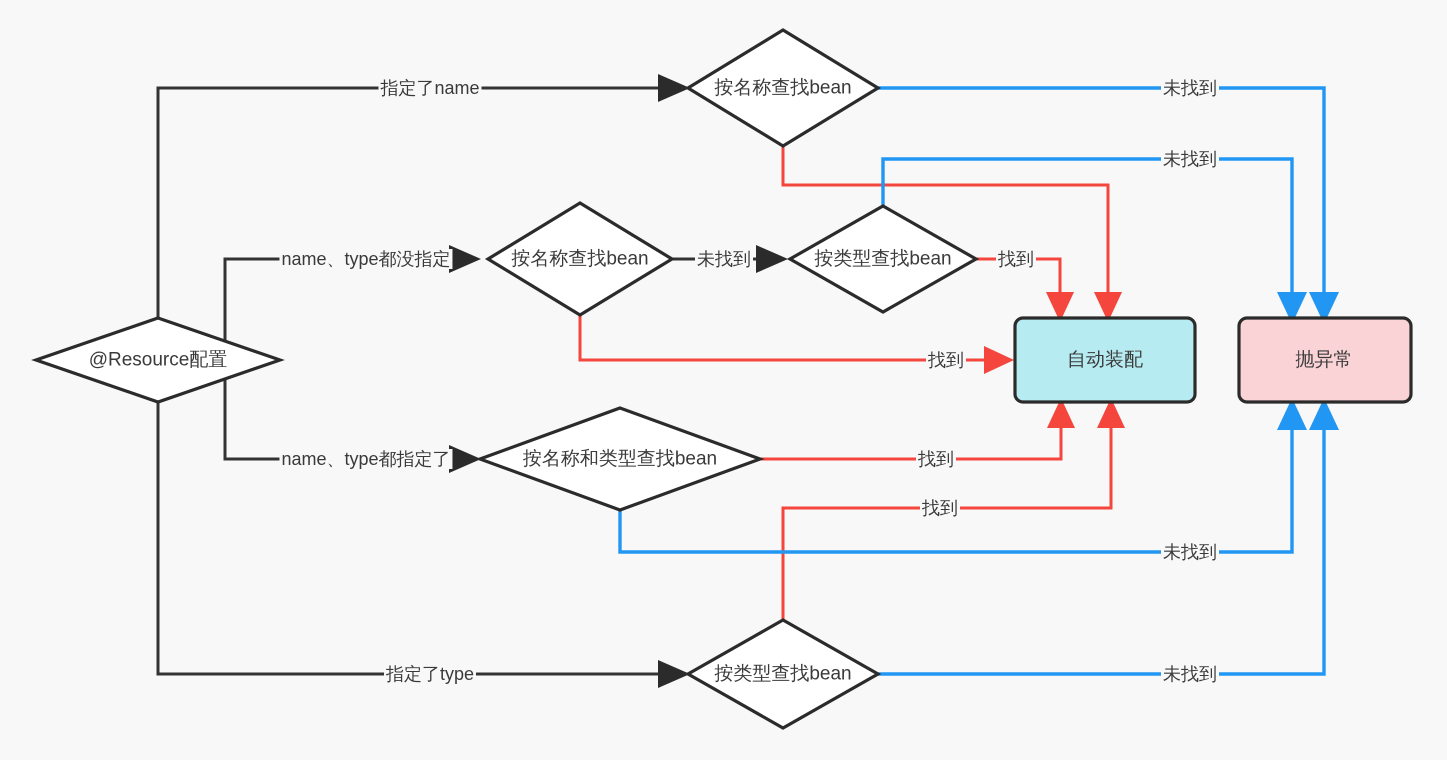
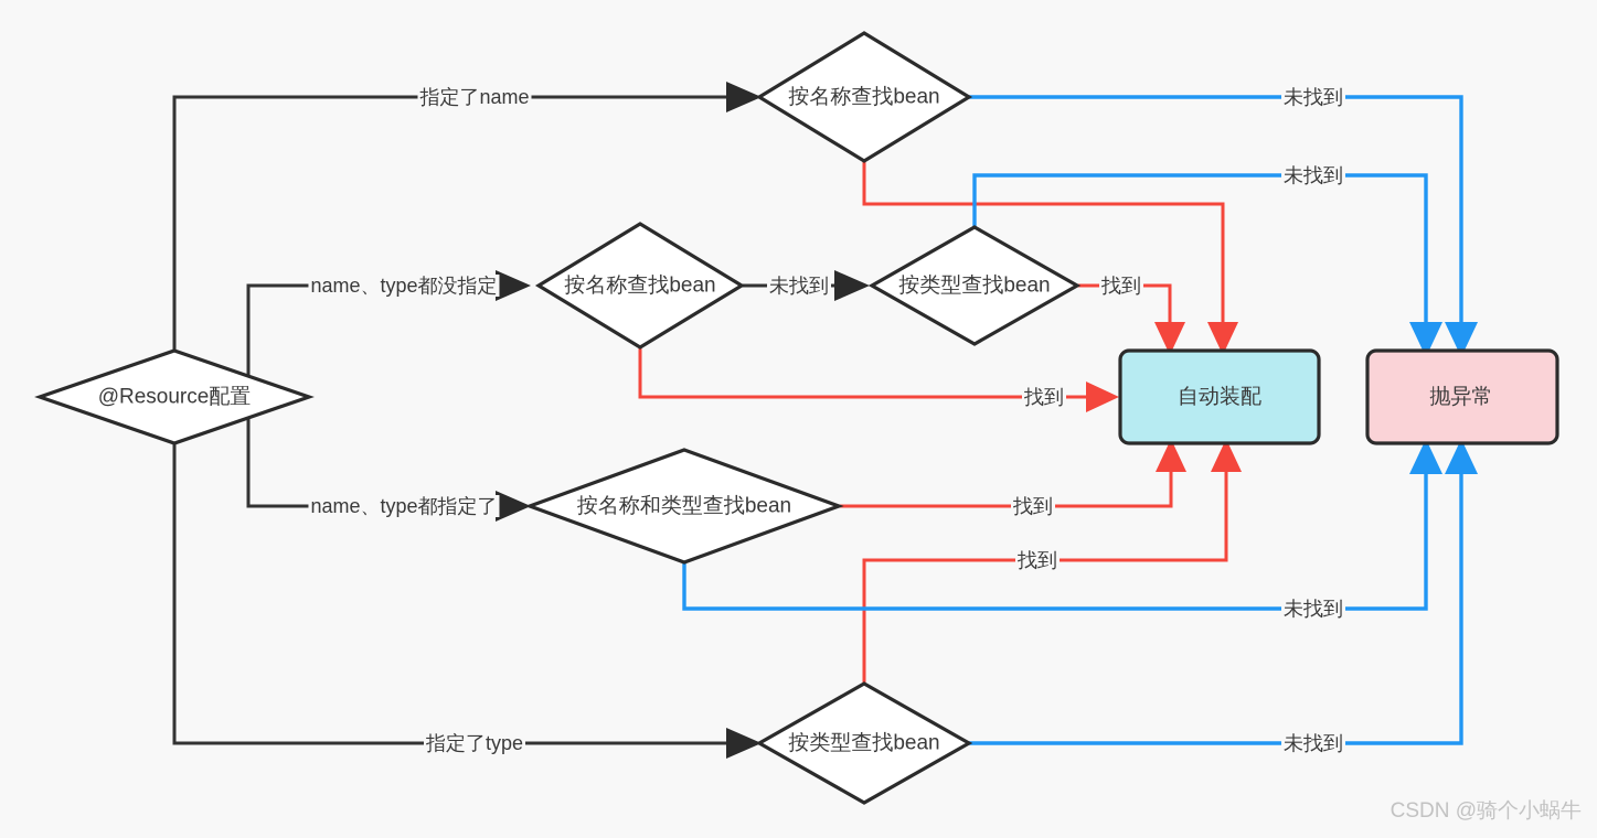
  @Resource配置
  按名称查找bean
  按名称查找bean
  按类型查找bean
  按名称和类型查找bean
  按类型查找bean
  自动装配
  抛异常
  指定了name
  name、type都没指定
  name、type都指定了
  指定了type
  未找到
  未找到
  未找到
  未找到
  未找到
  找到
  找到
  找到
  找到
+ CSDN @骑个小蜗牛
